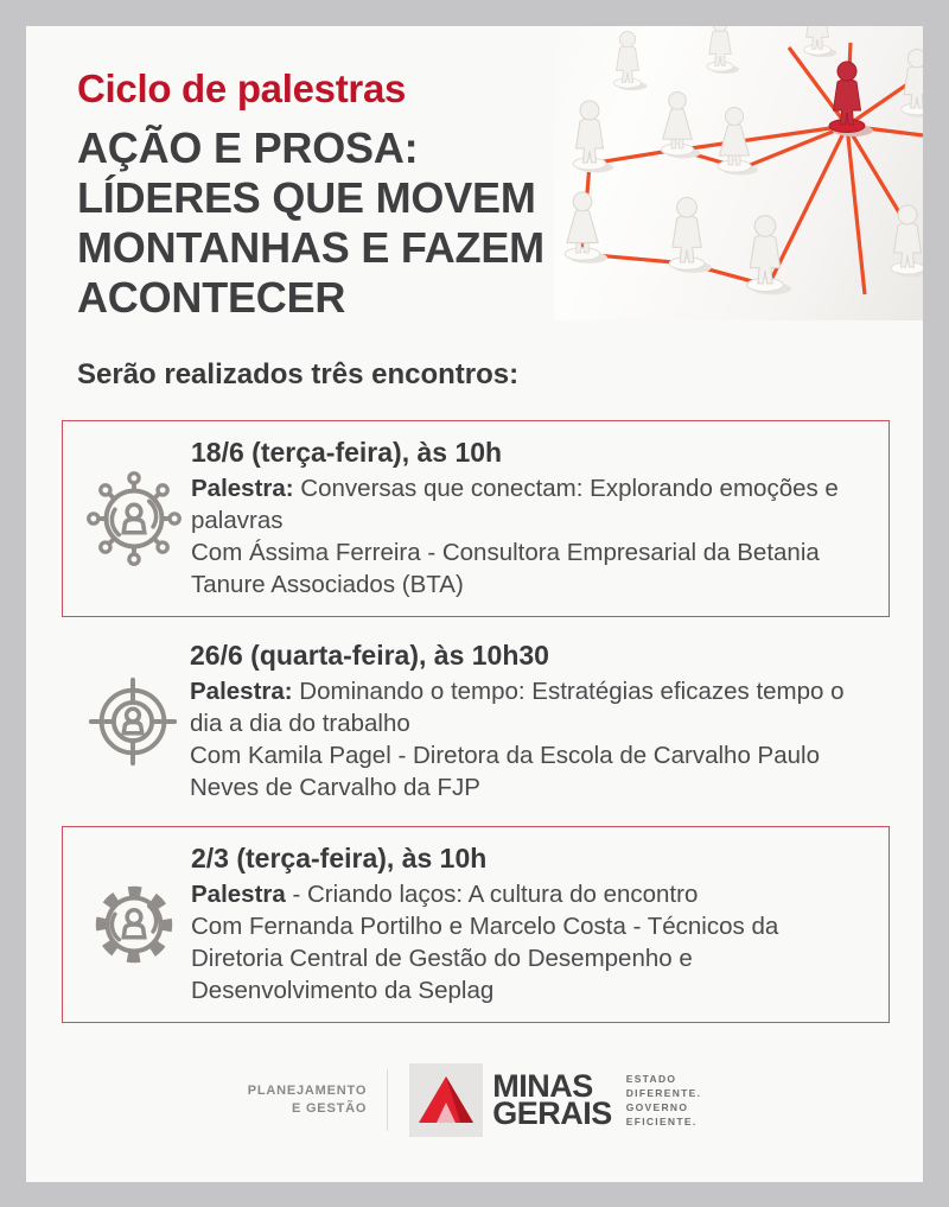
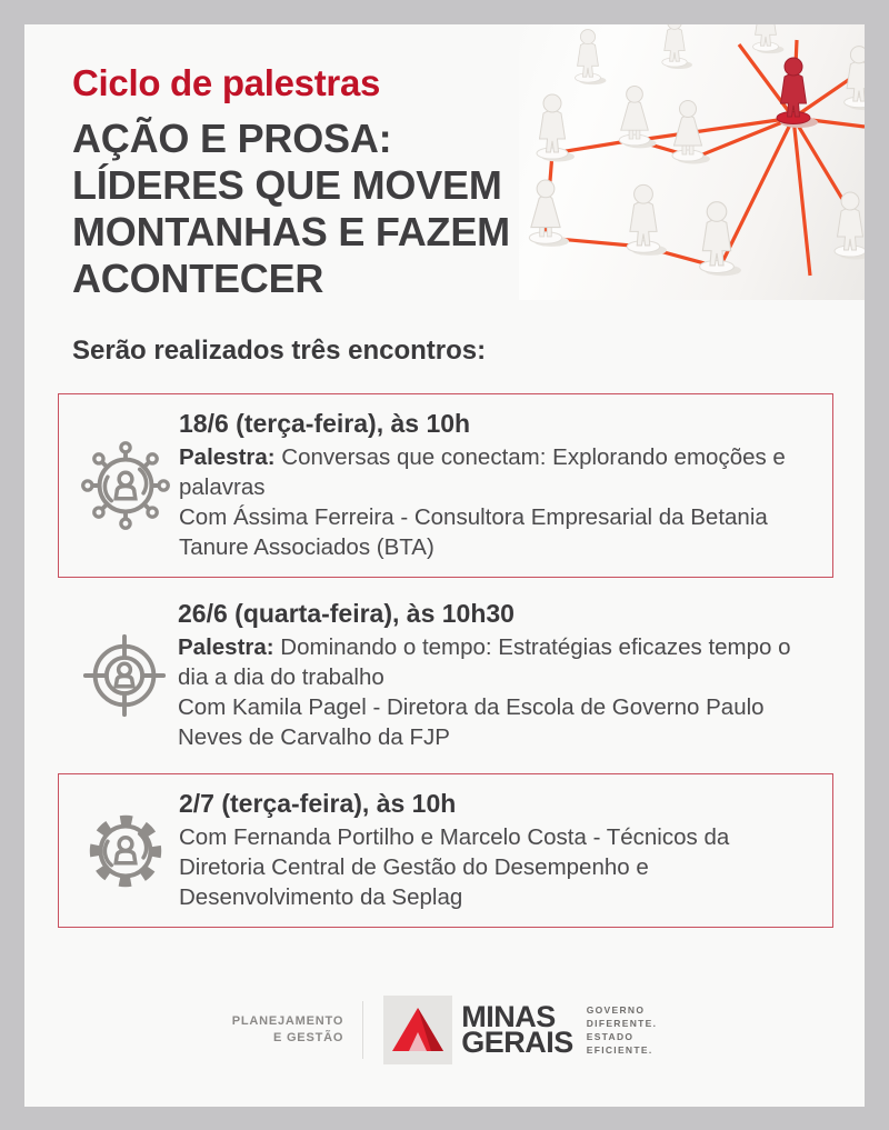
  Ciclo de palestras
  AÇÃO E PROSA:
  LÍDERES QUE MOVEM
  MONTANHAS E FAZEM
  ACONTECER
  Serão realizados três encontros:
  18/6 (terça-feira), às 10h
  Palestra: Conversas que conectam: Explorando emoções e palavras
  Com Ássima Ferreira - Consultora Empresarial da Betania Tanure Associados (BTA)
  26/6 (quarta-feira), às 10h30
  Palestra: Dominando o tempo: Estratégias eficazes tempo o dia a dia do trabalho
- Com Kamila Pagel - Diretora da Escola de Carvalho Paulo Neves de Carvalho da FJP
+ Com Kamila Pagel - Diretora da Escola de Governo Paulo Neves de Carvalho da FJP
- 2/3 (terça-feira), às 10h
+ 2/7 (terça-feira), às 10h
- Palestra - Criando laços: A cultura do encontro
  Com Fernanda Portilho e Marcelo Costa - Técnicos da Diretoria Central de Gestão do Desempenho e Desenvolvimento da Seplag
  PLANEJAMENTO
  E GESTÃO
  MINAS
  GERAIS
- ESTADO
+ GOVERNO
  DIFERENTE.
- GOVERNO
+ ESTADO
  EFICIENTE.
